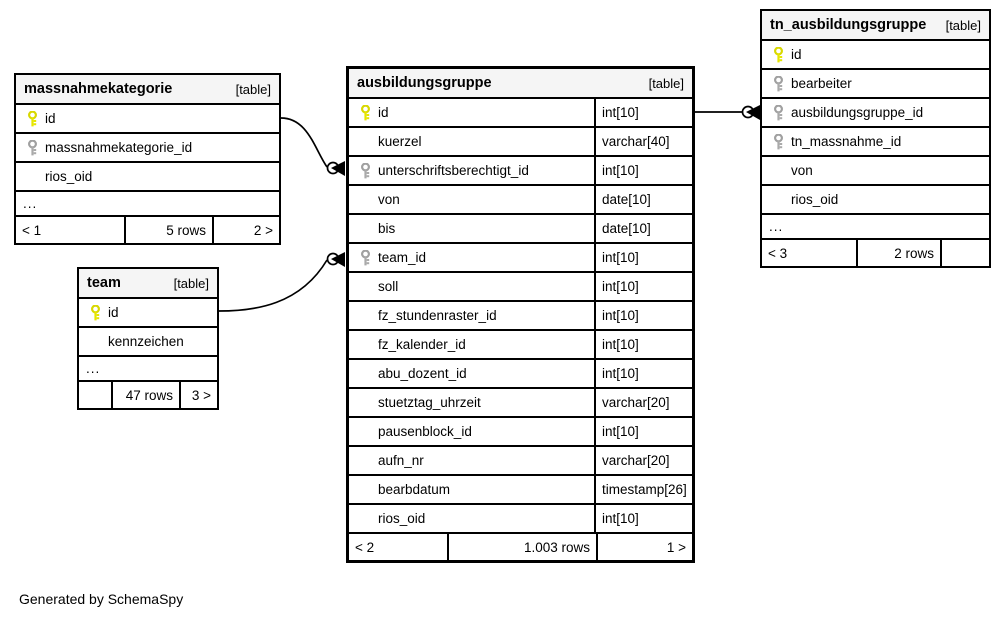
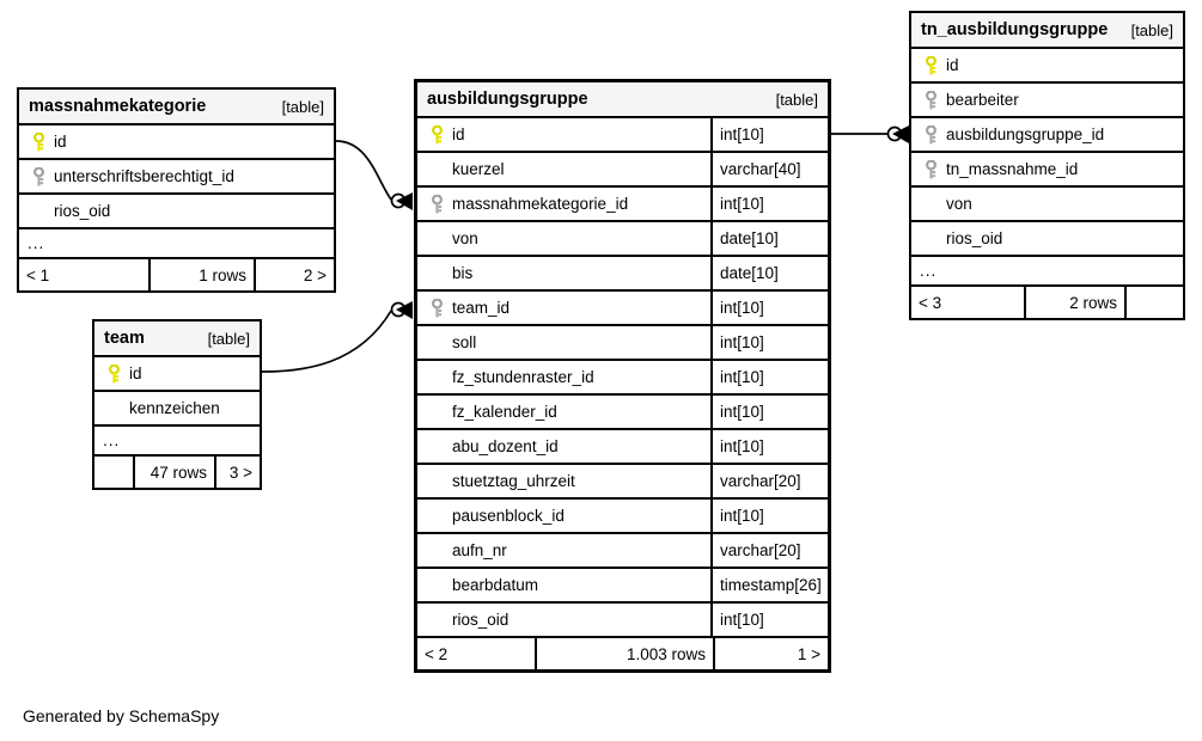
  massnahmekategorie
  [table]
  id
- massnahmekategorie_id
+ unterschriftsberechtigt_id
  rios_oid
  ...
  < 1
- 5 rows
+ 1 rows
  2 >
  team
  [table]
  id
  kennzeichen
  ...
  47 rows
  3 >
  ausbildungsgruppe
  [table]
  id
  int[10]
  kuerzel
  varchar[40]
- unterschriftsberechtigt_id
+ massnahmekategorie_id
  int[10]
  von
  date[10]
  bis
  date[10]
  team_id
  int[10]
  soll
  int[10]
  fz_stundenraster_id
  int[10]
  fz_kalender_id
  int[10]
  abu_dozent_id
  int[10]
  stuetztag_uhrzeit
  varchar[20]
  pausenblock_id
  int[10]
  aufn_nr
  varchar[20]
  bearbdatum
  timestamp[26]
  rios_oid
  int[10]
  < 2
  1.003 rows
  1 >
  tn_ausbildungsgruppe
  [table]
  id
  bearbeiter
  ausbildungsgruppe_id
  tn_massnahme_id
  von
  rios_oid
  ...
  < 3
  2 rows
  Generated by SchemaSpy
